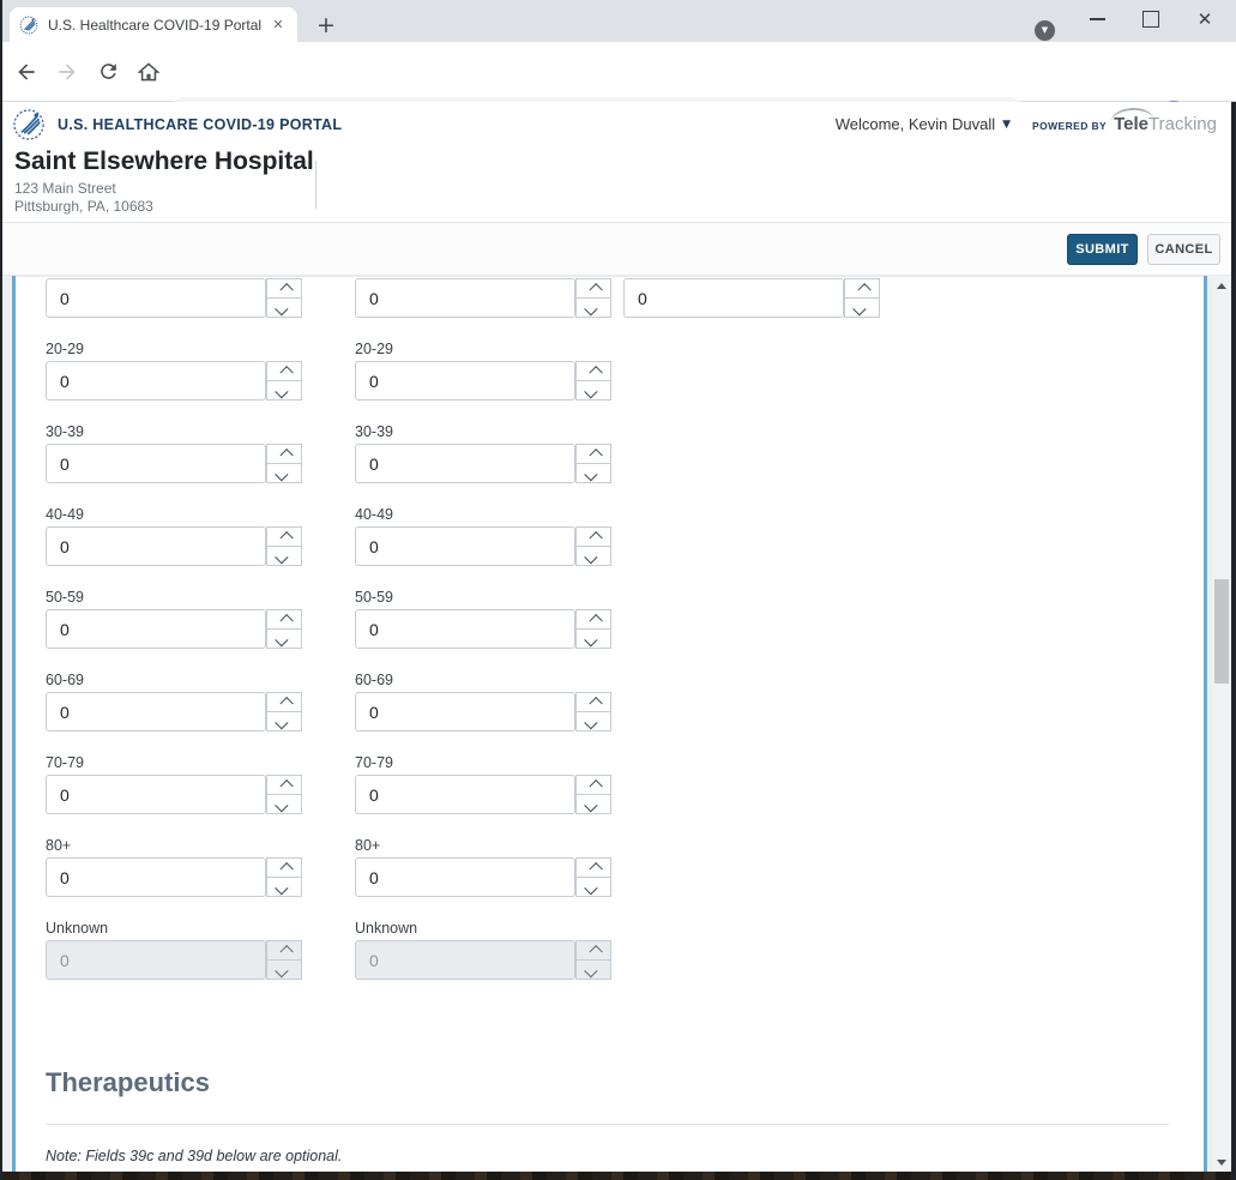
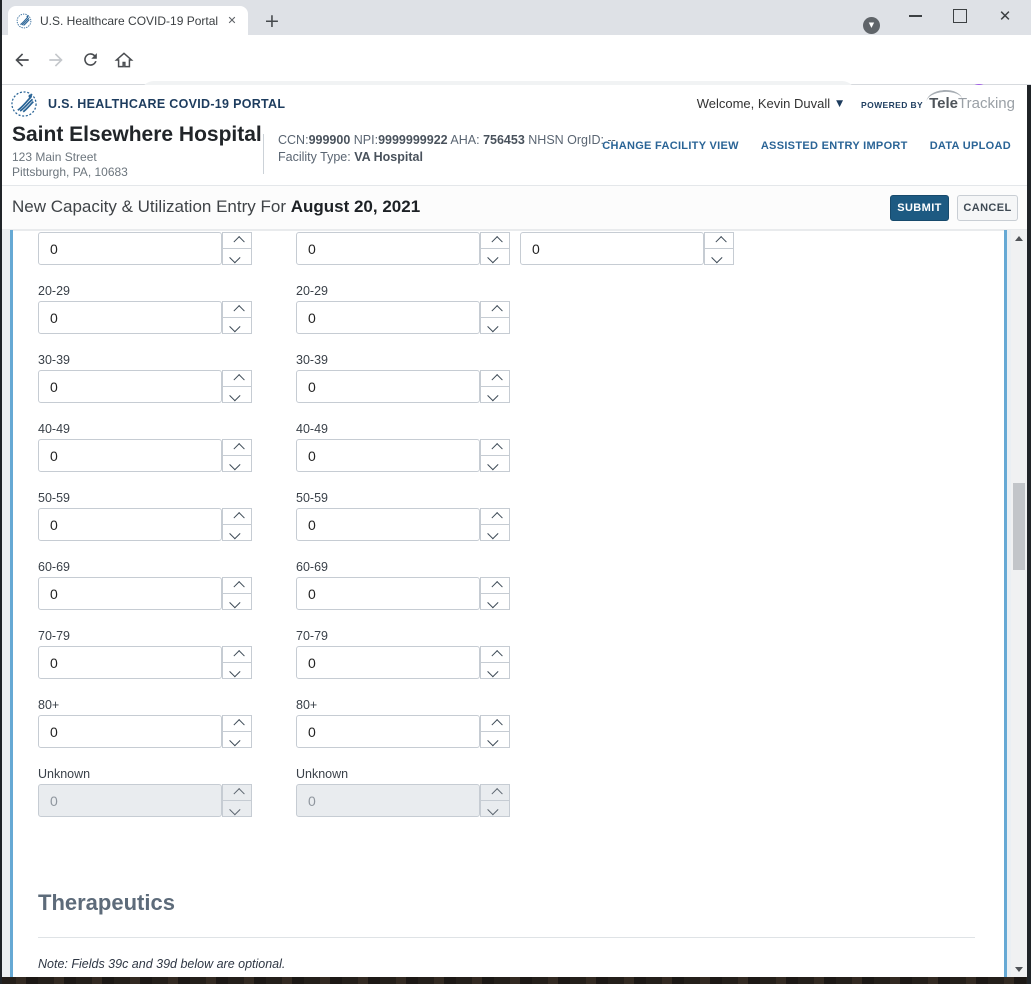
  U.S. Healthcare COVID-19 Portal
  ✕
  +
  ▼
  ✕
  U.S. HEALTHCARE COVID-19 PORTAL
  Welcome, Kevin Duvall
  ▼
  POWERED BY
  TeleTracking
  Saint Elsewhere Hospital
  123 Main Street
  Pittsburgh, PA, 10683
+ CCN:999900 NPI:9999999922 AHA: 756453 NHSN OrgID: --
+ Facility Type: VA Hospital
+ CHANGE FACILITY VIEW
+ ASSISTED ENTRY IMPORT
+ DATA UPLOAD
+ New Capacity & Utilization Entry For August 20, 2021
  SUBMIT
  CANCEL
  0
  0
  0
  20-29
  0
  20-29
  0
  30-39
  0
  30-39
  0
  40-49
  0
  40-49
  0
  50-59
  0
  50-59
  0
  60-69
  0
  60-69
  0
  70-79
  0
  70-79
  0
  80+
  0
  80+
  0
  Unknown
  0
  Unknown
  0
  Therapeutics
  Note: Fields 39c and 39d below are optional.
